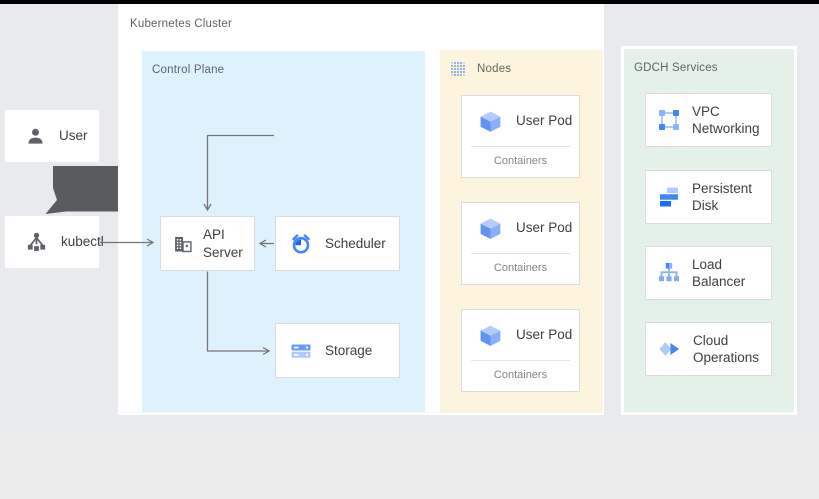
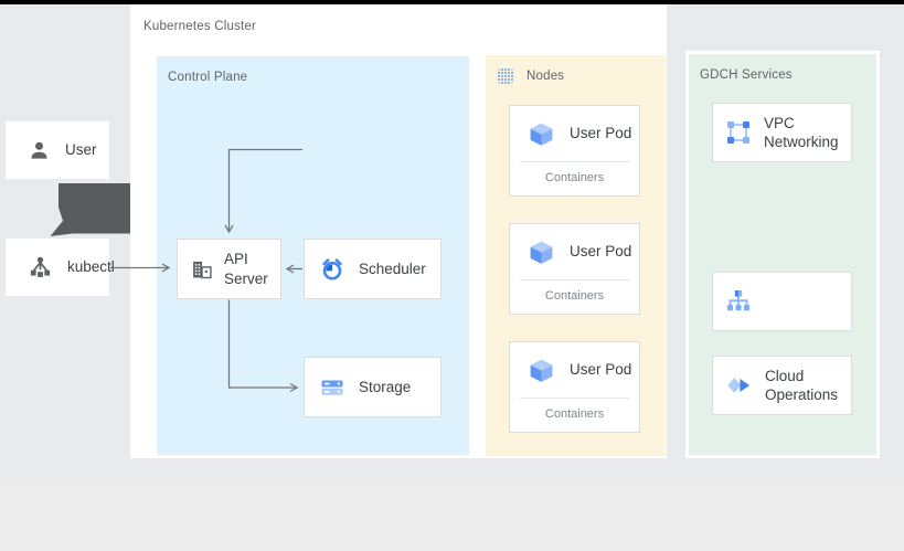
  Kubernetes Cluster
  Control Plane
  Nodes
  User Pod
  Containers
  User Pod
  Containers
  User Pod
  Containers
  GDCH Services
  VPC Networking
- Persistent Disk
- Load Balancer
  Cloud Operations
  API Server
  Scheduler
  Storage
  User
  kubect
